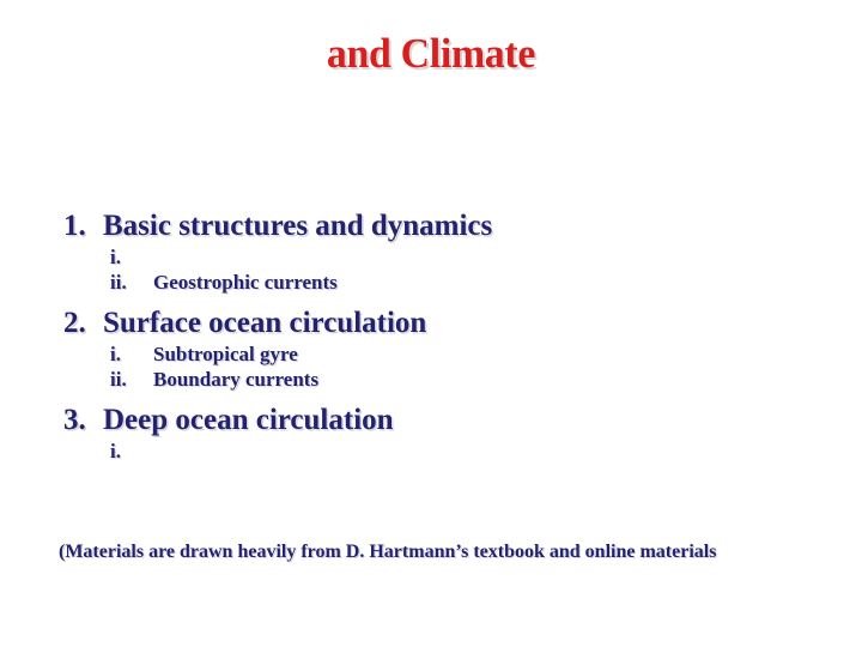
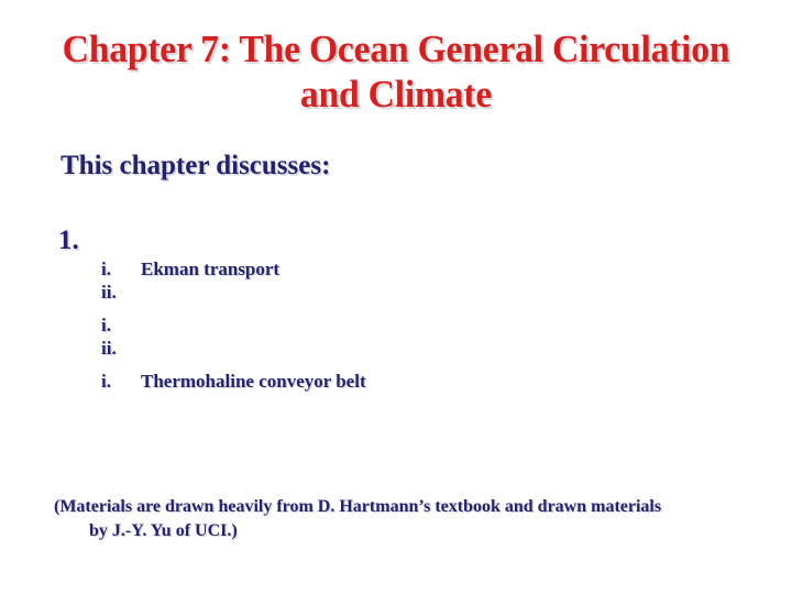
+ Chapter 7: The Ocean General Circulation
  and Climate
+ This chapter discusses:
  1.
- Basic structures and dynamics
  i.
+ Ekman transport
  ii.
- Geostrophic currents
- 2.
- Surface ocean circulation
  i.
- Subtropical gyre
  ii.
- Boundary currents
- 3.
- Deep ocean circulation
  i.
+ Thermohaline conveyor belt
- (Materials are drawn heavily from D. Hartmann’s textbook and online materials
+ (Materials are drawn heavily from D. Hartmann’s textbook and drawn materials
+ by J.-Y. Yu of UCI.)
